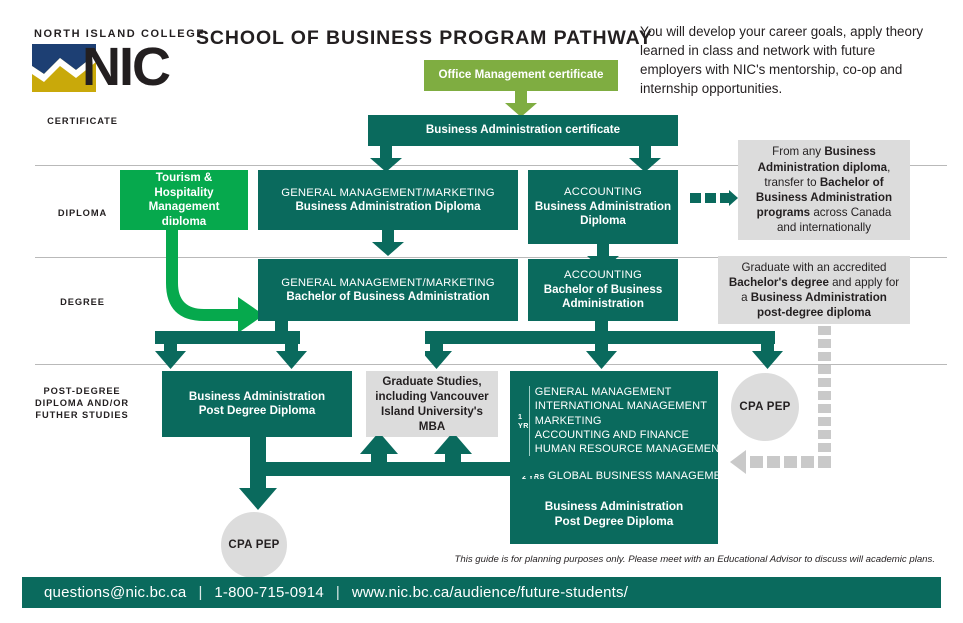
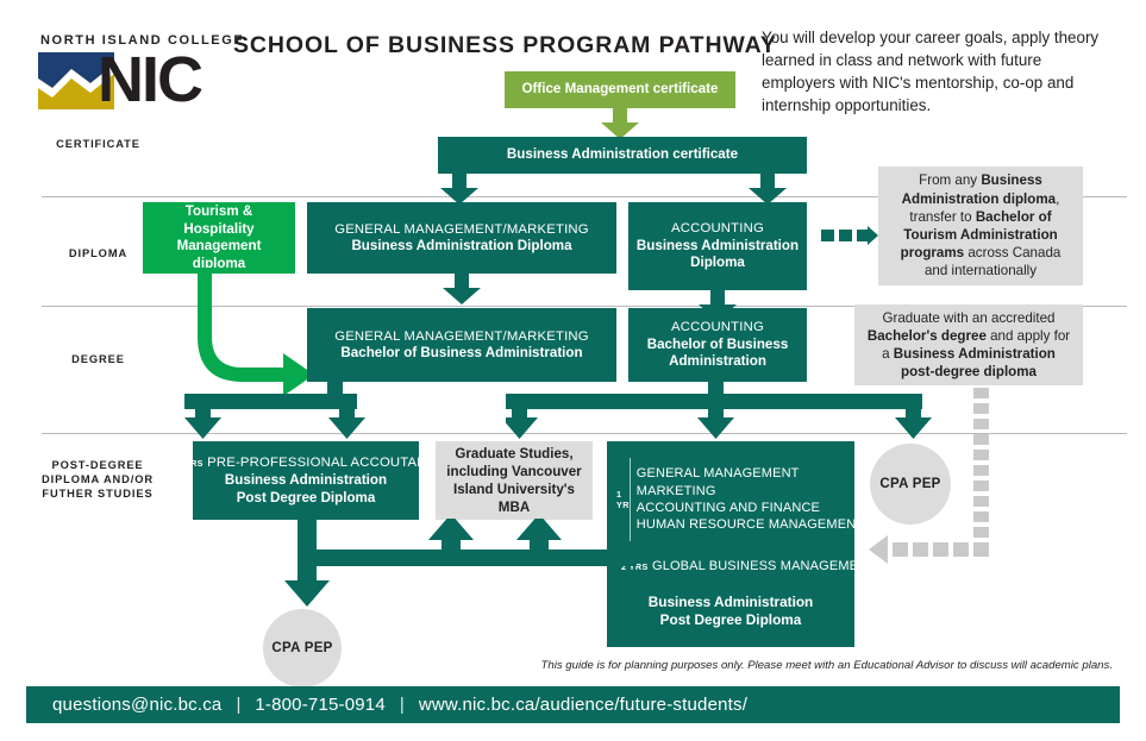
  NORTH ISLAND COLLEGE
  NIC
  SCHOOL OF BUSINESS PROGRAM PATHWAY
  You will develop your career goals, apply theory learned in class and network with future employers with NIC's mentorship, co-op and internship opportunities.
  CERTIFICATE
  DIPLOMA
  DEGREE
  POST-DEGREE
  DIPLOMA AND/OR
  FUTHER STUDIES
  Office Management certificate
  Business Administration certificate
  Tourism & Hospitality
  Management diploma
  GENERAL MANAGEMENT/MARKETING
  Business Administration Diploma
  ACCOUNTING
  Business Administration
  Diploma
- From any Business Administration diploma, transfer to Bachelor of Business Administration programs across Canada and internationally
+ From any Business Administration diploma, transfer to Bachelor of Tourism Administration programs across Canada and internationally
  GENERAL MANAGEMENT/MARKETING
  Bachelor of Business Administration
  ACCOUNTING
  Bachelor of Business
  Administration
  Graduate with an accredited Bachelor's degree and apply for a Business Administration post-degree diploma
+ 2 YRS PRE-PROFESSIONAL ACCOUTANT
  Business Administration
  Post Degree Diploma
  Graduate Studies,
  including Vancouver
  Island University's
  MBA
  1 YR
  GENERAL MANAGEMENT
- INTERNATIONAL MANAGEMENT
  MARKETING
  ACCOUNTING AND FINANCE
  HUMAN RESOURCE MANAGEMENT
  2 YRS
  GLOBAL BUSINESS MANAGEMENT
  Business Administration
  Post Degree Diploma
  CPA PEP
  CPA PEP
  This guide is for planning purposes only. Please meet with an Educational Advisor to discuss will academic plans.
  questions@nic.bc.ca
  |
  1-800-715-0914
  |
  www.nic.bc.ca/audience/future-students/
